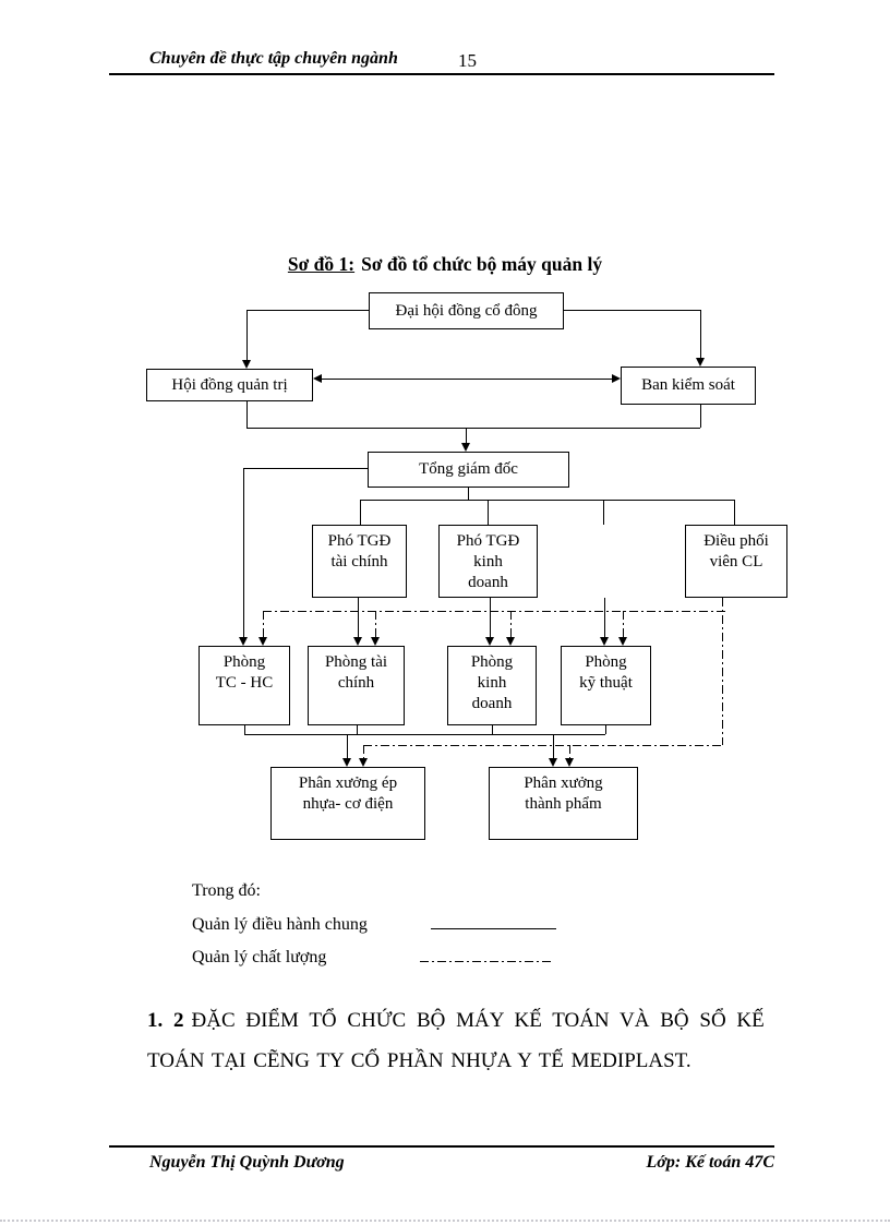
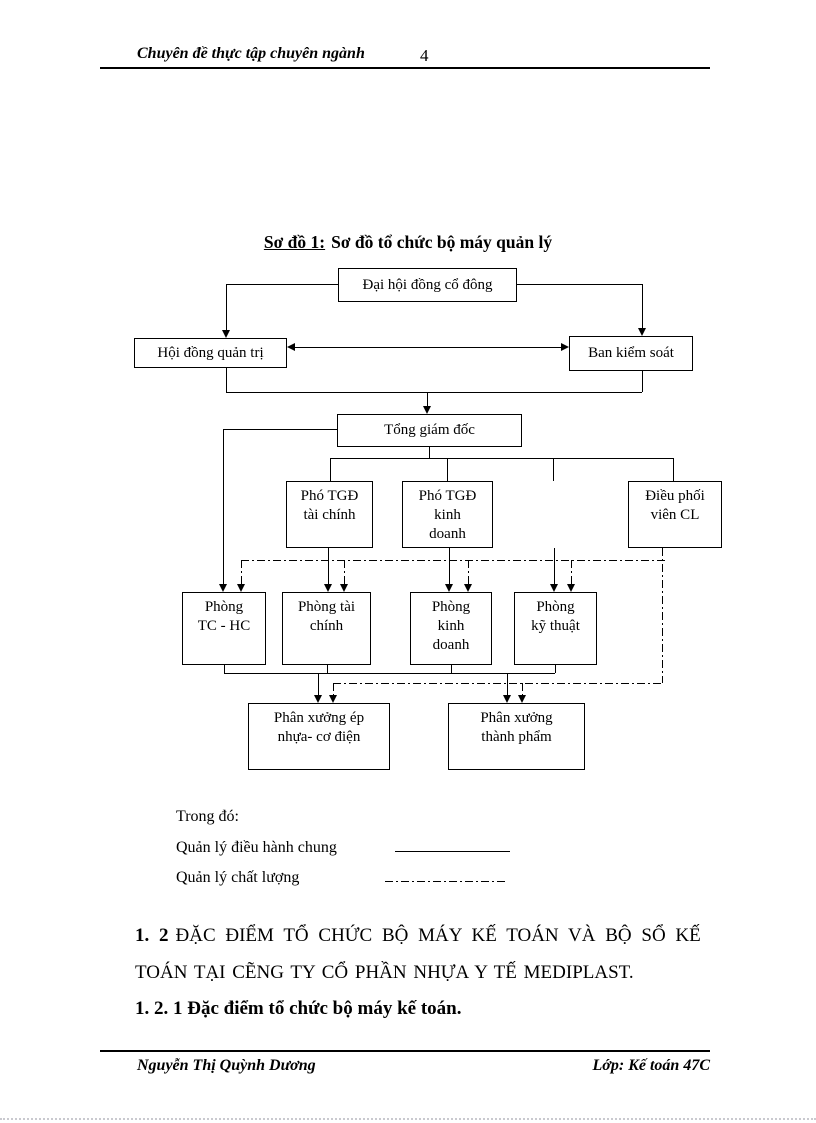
  Chuyên đề thực tập chuyên ngành
- 15
+ 4
  Sơ đồ 1: Sơ đồ tổ chức bộ máy quản lý
  Đại hội đồng cổ đông
  Hội đồng quản trị
  Ban kiểm soát
  Tổng giám đốc
  Phó TGĐ
  tài chính
  Phó TGĐ
  kinh
  doanh
  Điều phối
  viên CL
  Phòng
  TC - HC
  Phòng tài
  chính
  Phòng
  kinh
  doanh
  Phòng
  kỹ thuật
  Phân xưởng ép
  nhựa- cơ điện
  Phân xưởng
  thành phẩm
  Trong đó:
  Quản lý điều hành chung
  Quản lý chất lượng
  1. 2 ĐẶC ĐIỂM TỔ CHỨC BỘ MÁY KẾ TOÁN VÀ BỘ SỔ KẾ
  TOÁN TẠI CẼNG TY CỔ PHẦN NHỰA Y TẾ MEDIPLAST.
+ 1. 2. 1 Đặc điểm tổ chức bộ máy kế toán.
  Nguyễn Thị Quỳnh Dương
  Lớp: Kế toán 47C
